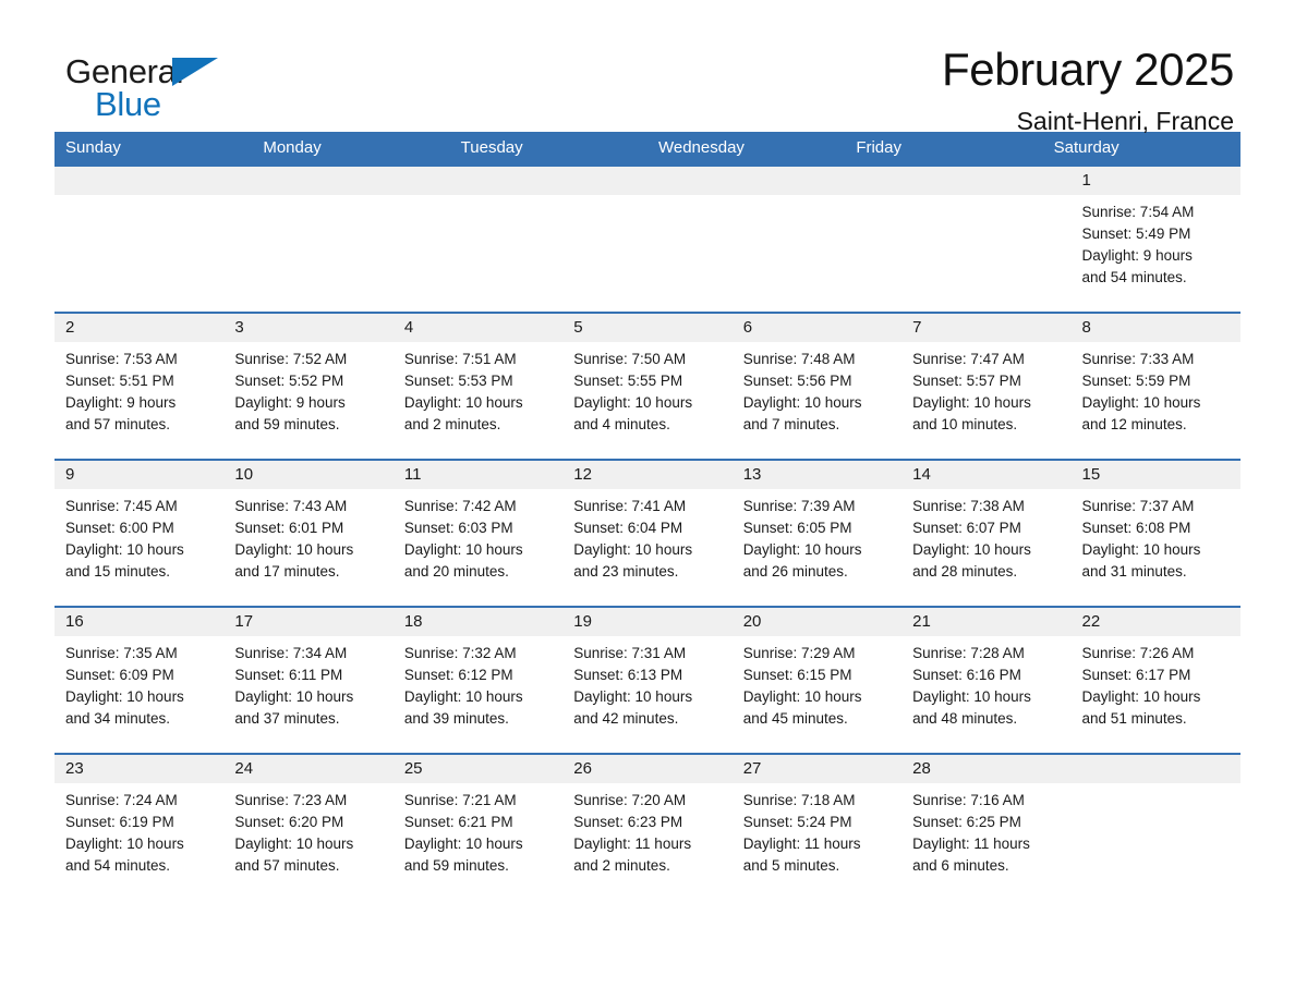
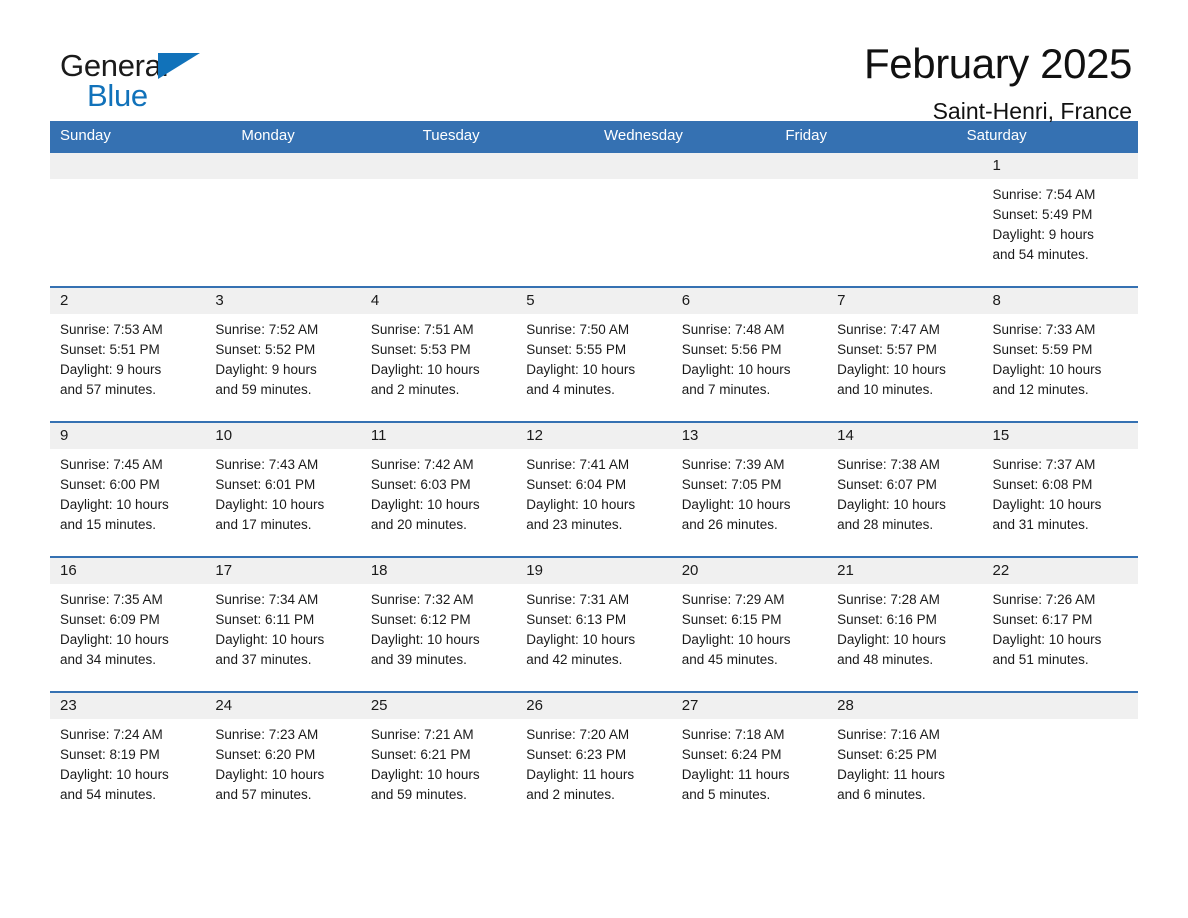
  General
  Blue
  February 2025
  Saint-Henri, France
  Sunday
  Monday
  Tuesday
  Wednesday
  Friday
  Saturday
  1
  Sunrise: 7:54 AM
  Sunset: 5:49 PM
  Daylight: 9 hours
  and 54 minutes.
  2
  Sunrise: 7:53 AM
  Sunset: 5:51 PM
  Daylight: 9 hours
  and 57 minutes.
  3
  Sunrise: 7:52 AM
  Sunset: 5:52 PM
  Daylight: 9 hours
  and 59 minutes.
  4
  Sunrise: 7:51 AM
  Sunset: 5:53 PM
  Daylight: 10 hours
  and 2 minutes.
  5
  Sunrise: 7:50 AM
  Sunset: 5:55 PM
  Daylight: 10 hours
  and 4 minutes.
  6
  Sunrise: 7:48 AM
  Sunset: 5:56 PM
  Daylight: 10 hours
  and 7 minutes.
  7
  Sunrise: 7:47 AM
  Sunset: 5:57 PM
  Daylight: 10 hours
  and 10 minutes.
  8
  Sunrise: 7:33 AM
  Sunset: 5:59 PM
  Daylight: 10 hours
  and 12 minutes.
  9
  Sunrise: 7:45 AM
  Sunset: 6:00 PM
  Daylight: 10 hours
  and 15 minutes.
  10
  Sunrise: 7:43 AM
  Sunset: 6:01 PM
  Daylight: 10 hours
  and 17 minutes.
  11
  Sunrise: 7:42 AM
  Sunset: 6:03 PM
  Daylight: 10 hours
  and 20 minutes.
  12
  Sunrise: 7:41 AM
  Sunset: 6:04 PM
  Daylight: 10 hours
  and 23 minutes.
  13
  Sunrise: 7:39 AM
- Sunset: 6:05 PM
+ Sunset: 7:05 PM
  Daylight: 10 hours
  and 26 minutes.
  14
  Sunrise: 7:38 AM
  Sunset: 6:07 PM
  Daylight: 10 hours
  and 28 minutes.
  15
  Sunrise: 7:37 AM
  Sunset: 6:08 PM
  Daylight: 10 hours
  and 31 minutes.
  16
  Sunrise: 7:35 AM
  Sunset: 6:09 PM
  Daylight: 10 hours
  and 34 minutes.
  17
  Sunrise: 7:34 AM
  Sunset: 6:11 PM
  Daylight: 10 hours
  and 37 minutes.
  18
  Sunrise: 7:32 AM
  Sunset: 6:12 PM
  Daylight: 10 hours
  and 39 minutes.
  19
  Sunrise: 7:31 AM
  Sunset: 6:13 PM
  Daylight: 10 hours
  and 42 minutes.
  20
  Sunrise: 7:29 AM
  Sunset: 6:15 PM
  Daylight: 10 hours
  and 45 minutes.
  21
  Sunrise: 7:28 AM
  Sunset: 6:16 PM
  Daylight: 10 hours
  and 48 minutes.
  22
  Sunrise: 7:26 AM
  Sunset: 6:17 PM
  Daylight: 10 hours
  and 51 minutes.
  23
  Sunrise: 7:24 AM
- Sunset: 6:19 PM
+ Sunset: 8:19 PM
  Daylight: 10 hours
  and 54 minutes.
  24
  Sunrise: 7:23 AM
  Sunset: 6:20 PM
  Daylight: 10 hours
  and 57 minutes.
  25
  Sunrise: 7:21 AM
  Sunset: 6:21 PM
  Daylight: 10 hours
  and 59 minutes.
  26
  Sunrise: 7:20 AM
  Sunset: 6:23 PM
  Daylight: 11 hours
  and 2 minutes.
  27
  Sunrise: 7:18 AM
- Sunset: 5:24 PM
+ Sunset: 6:24 PM
  Daylight: 11 hours
  and 5 minutes.
  28
  Sunrise: 7:16 AM
  Sunset: 6:25 PM
  Daylight: 11 hours
  and 6 minutes.
